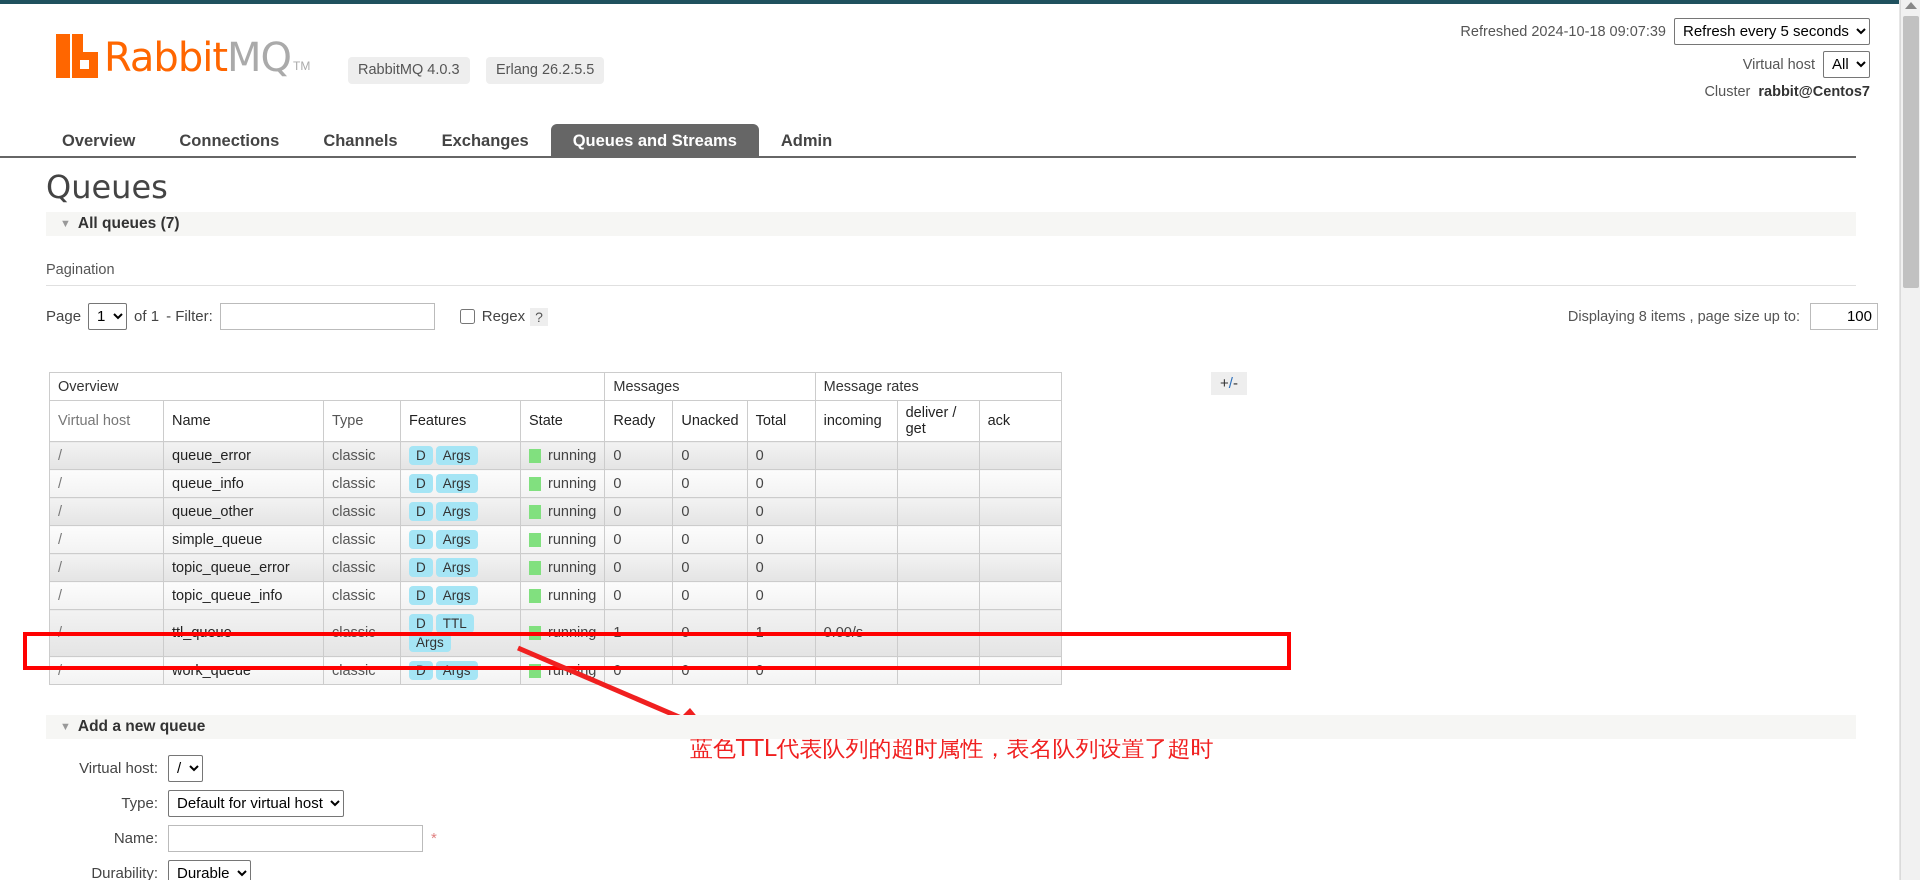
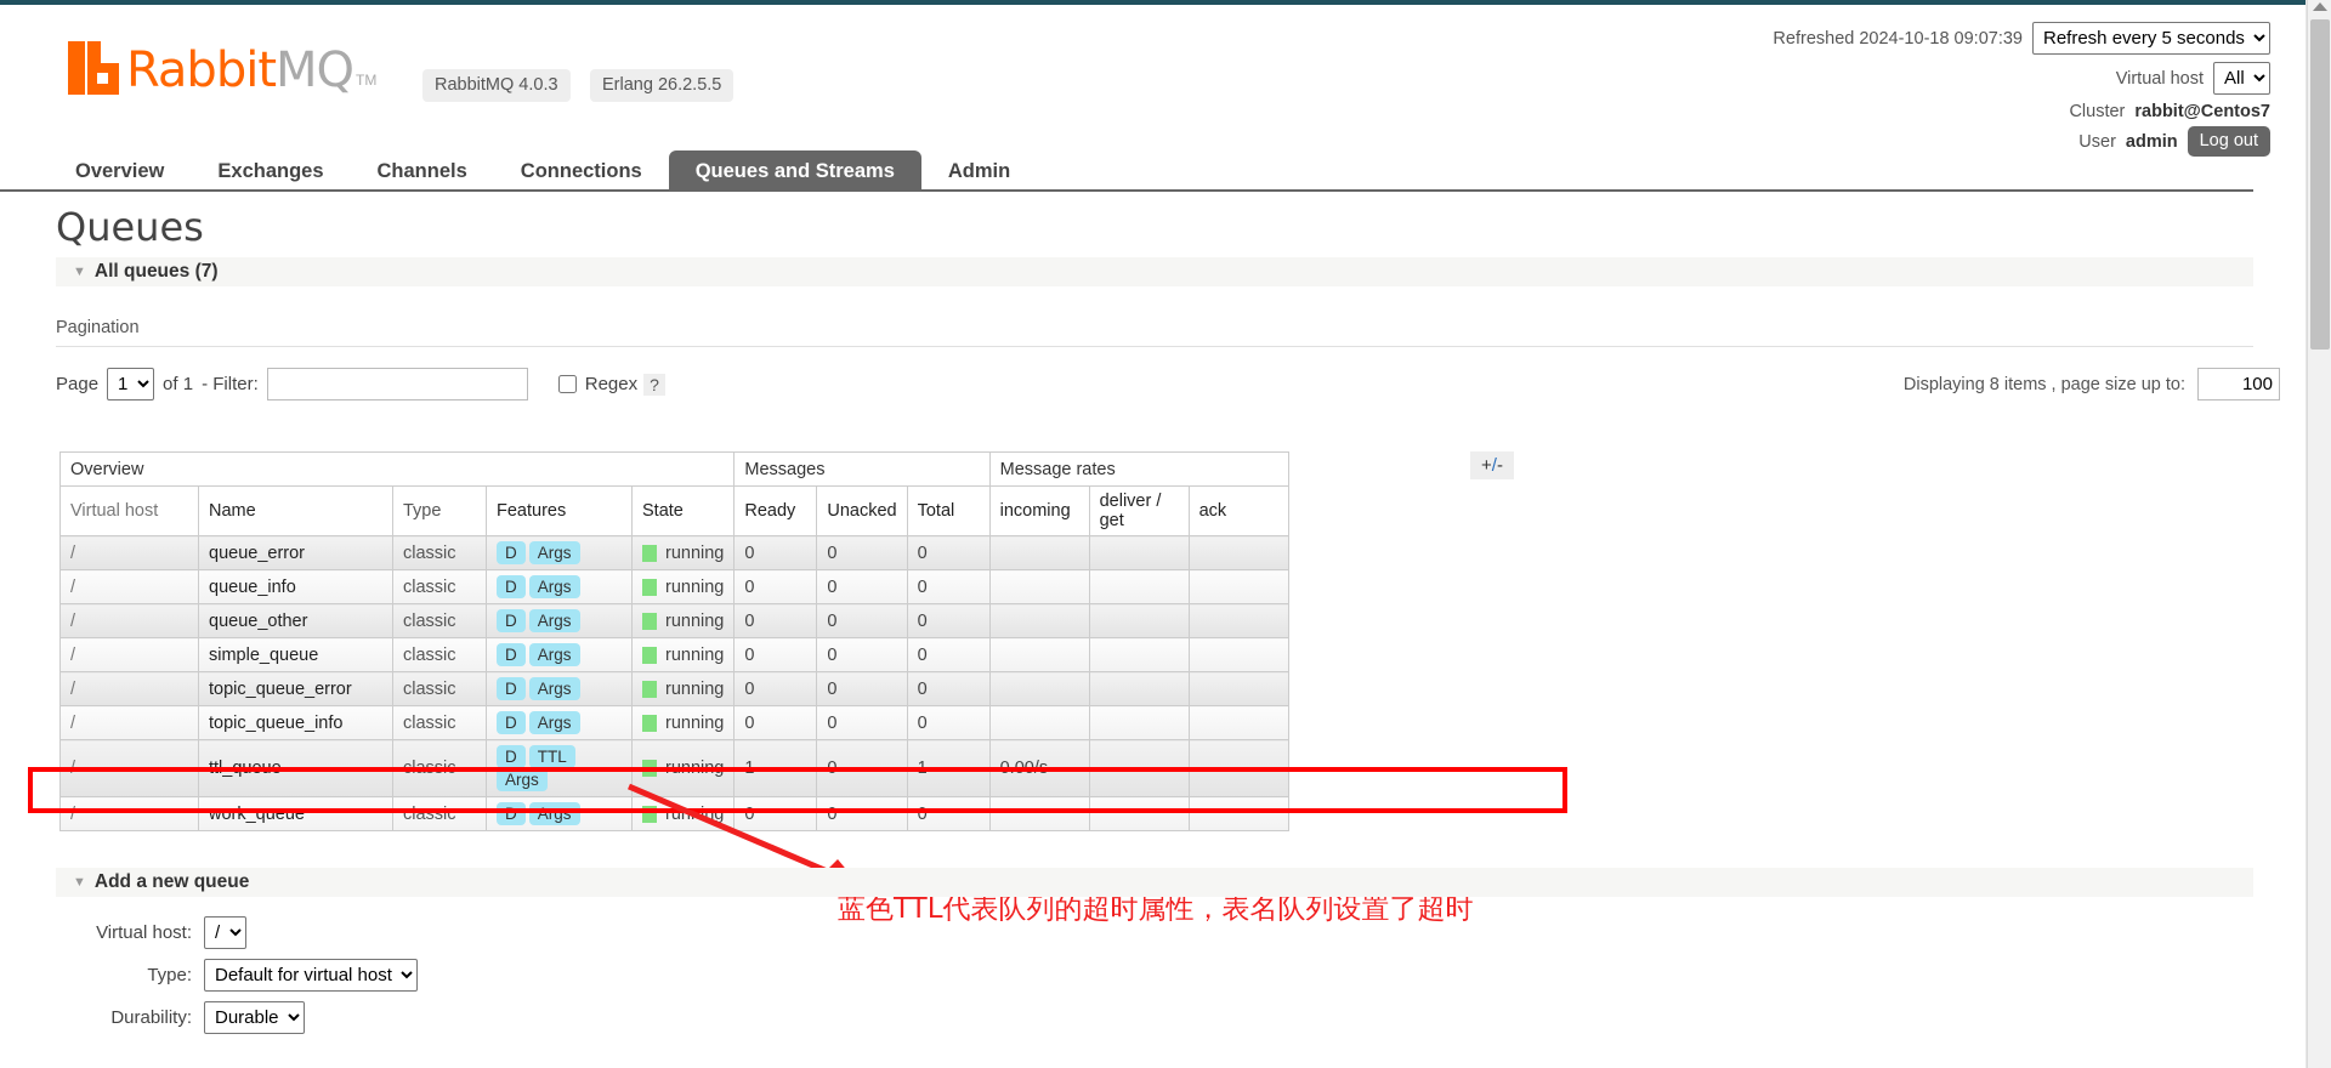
  Rabbit
  MQ
  TM
  RabbitMQ 4.0.3 Erlang 26.2.5.5
  Refreshed 2024-10-18 09:07:39
  Refresh every 5 seconds
  Virtual host
  All
  Cluster
  rabbit@Centos7
+ User
+ admin
+ Log out
  Overview
- Connections
+ Exchanges
  Channels
- Exchanges
+ Connections
  Queues and Streams
  Admin
  Queues
  ▼
  All queues (7)
  Pagination
  Page
  1
  of 1
  - Filter:
  Regex
  ?
  Displaying 8 items , page size up to:
  100
  Overview	Messages	Message rates
  Virtual host	Name	Type	Features	State	Ready	Unacked	Total	incoming	deliver / get	ack
  /	queue_error	classic	D Args	running	0	0	0
  /	queue_info	classic	D Args	running	0	0	0
  /	queue_other	classic	D Args	running	0	0	0
  /	simple_queue	classic	D Args	running	0	0	0
  /	topic_queue_error	classic	D Args	running	0	0	0
  /	topic_queue_info	classic	D Args	running	0	0	0
  /	ttl_queue	classic	D TTLArgs	running	1	0	1	0.00/s
  /	work_queue	classic	D Args	ruing	0	0	0
  +/-
  蓝色TTL代表队列的超时属性，表名队列设置了超时
  ▼
  Add a new queue
  Virtual host:
  /
  Type:
  Default for virtual host
- Name:
- *
  Durability:
  Durable
